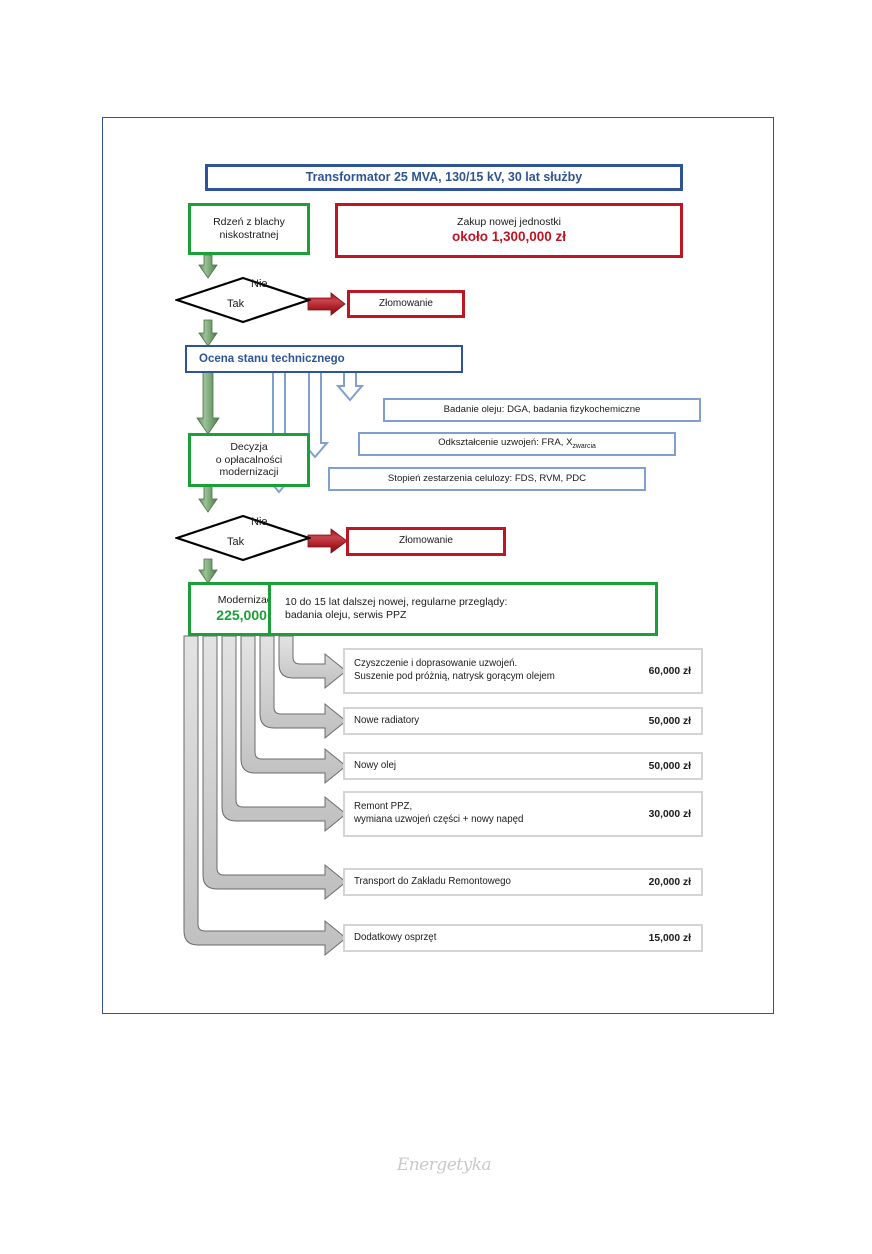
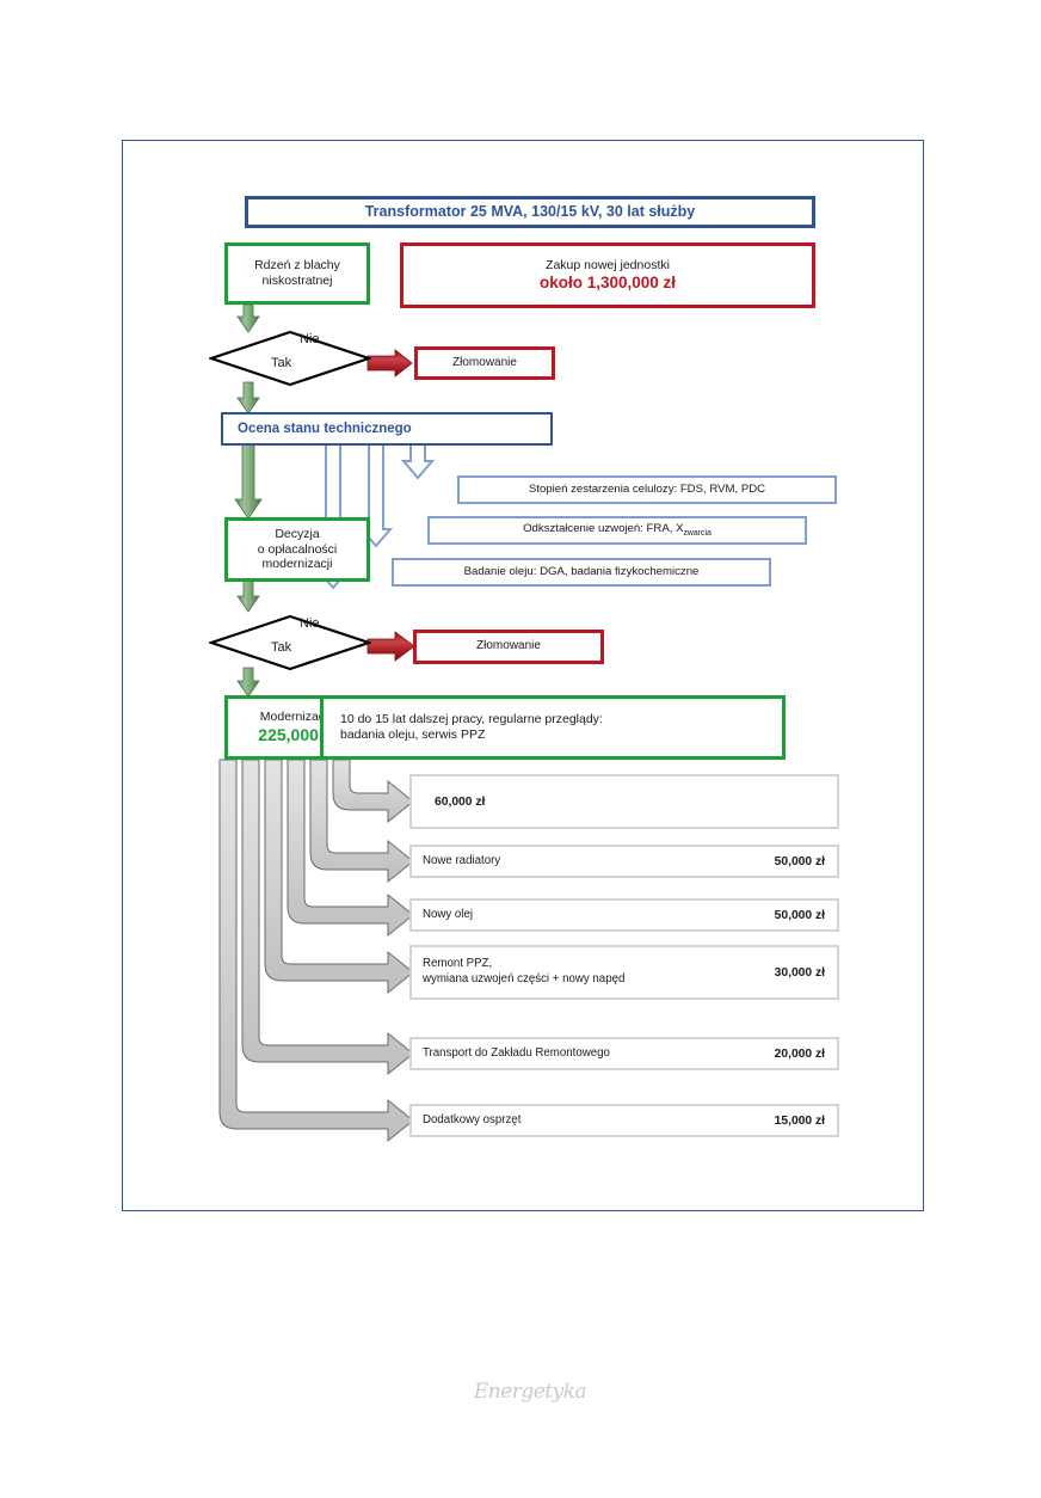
  Transformator 25 MVA, 130/15 kV, 30 lat służby
  Rdzeń z blachy
  niskostratnej
  Zakup nowej jednostki
  około 1,300,000 zł
  Nie
  Tak
  Złomowanie
  Ocena stanu technicznego
- Badanie oleju: DGA, badania fizykochemiczne
+ Stopień zestarzenia celulozy: FDS, RVM, PDC
  Odkształcenie uzwojeń: FRA, X
- Stopień zestarzenia celulozy: FDS, RVM, PDC
+ Badanie oleju: DGA, badania fizykochemiczne
  Decyzja
  o opłacalności
  modernizacji
  Nie
  Tak
  Złomowanie
  Moderniza
  225,000
- 10 do 15 lat dalszej nowej, regularne przeglądy:
+ 10 do 15 lat dalszej pracy, regularne przeglądy:
  badania oleju, serwis PPZ
- Czyszczenie i doprasowanie uzwojeń.
- Suszenie pod próżnią, natrysk gorącym olejem
  60,000 zł
  Nowe radiatory
  50,000 zł
  Nowy olej
  50,000 zł
  Remont PPZ,
  wymiana uzwojeń części + nowy napęd
  30,000 zł
  Transport do Zakładu Remontowego
  20,000 zł
  Dodatkowy osprzęt
  15,000 zł
  Energetyka
